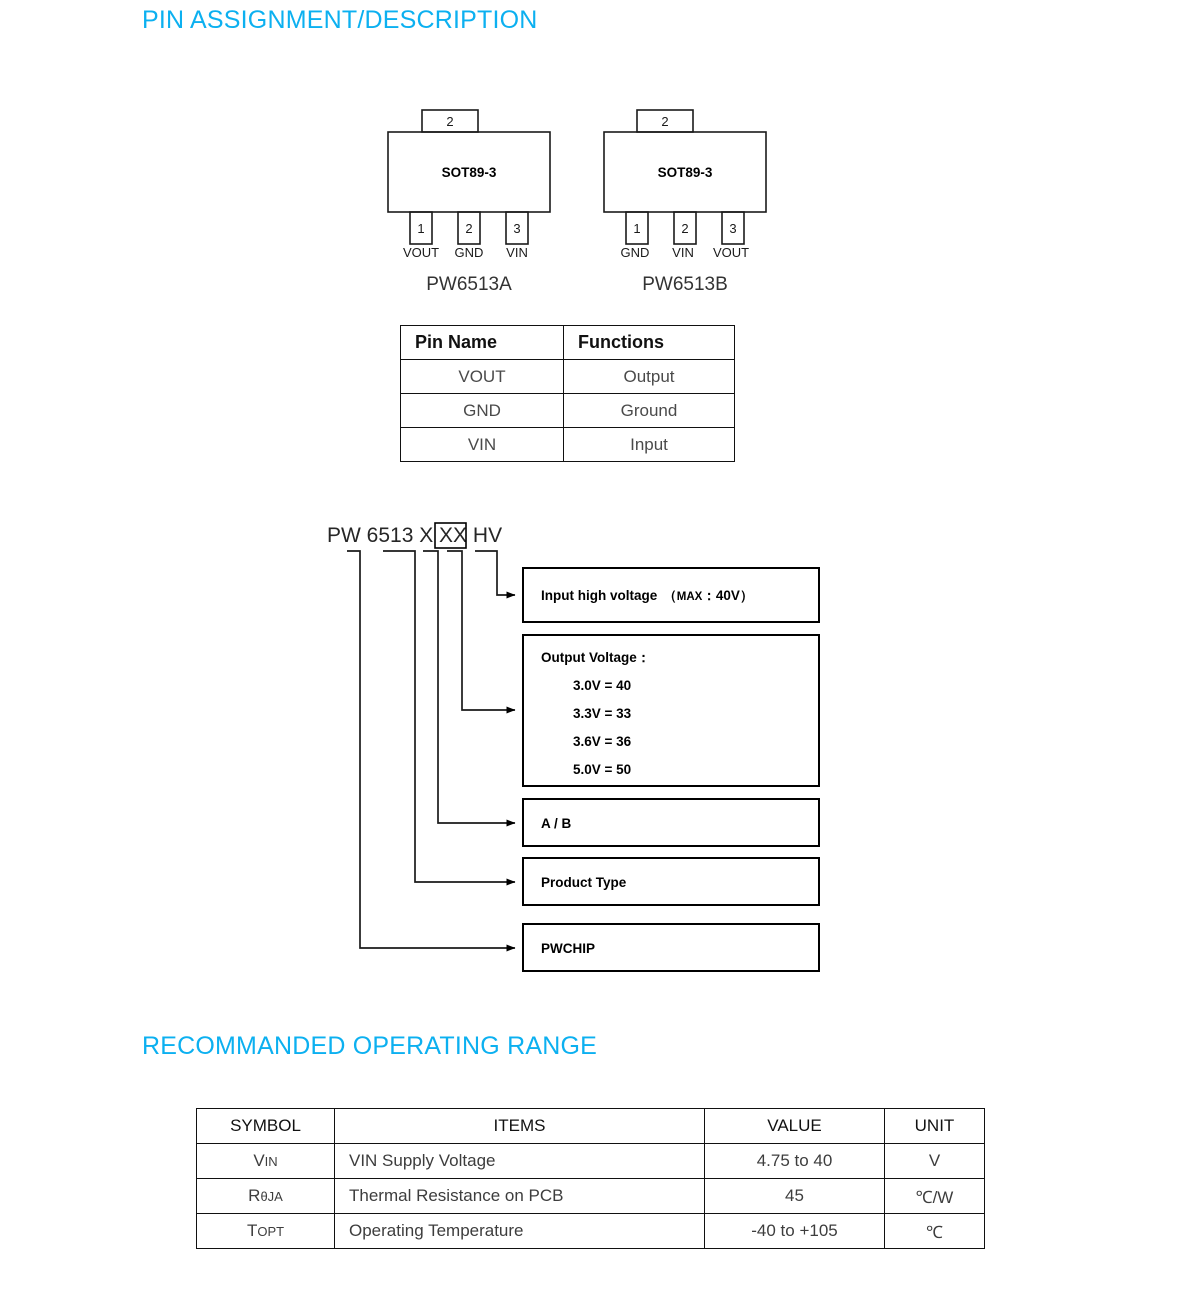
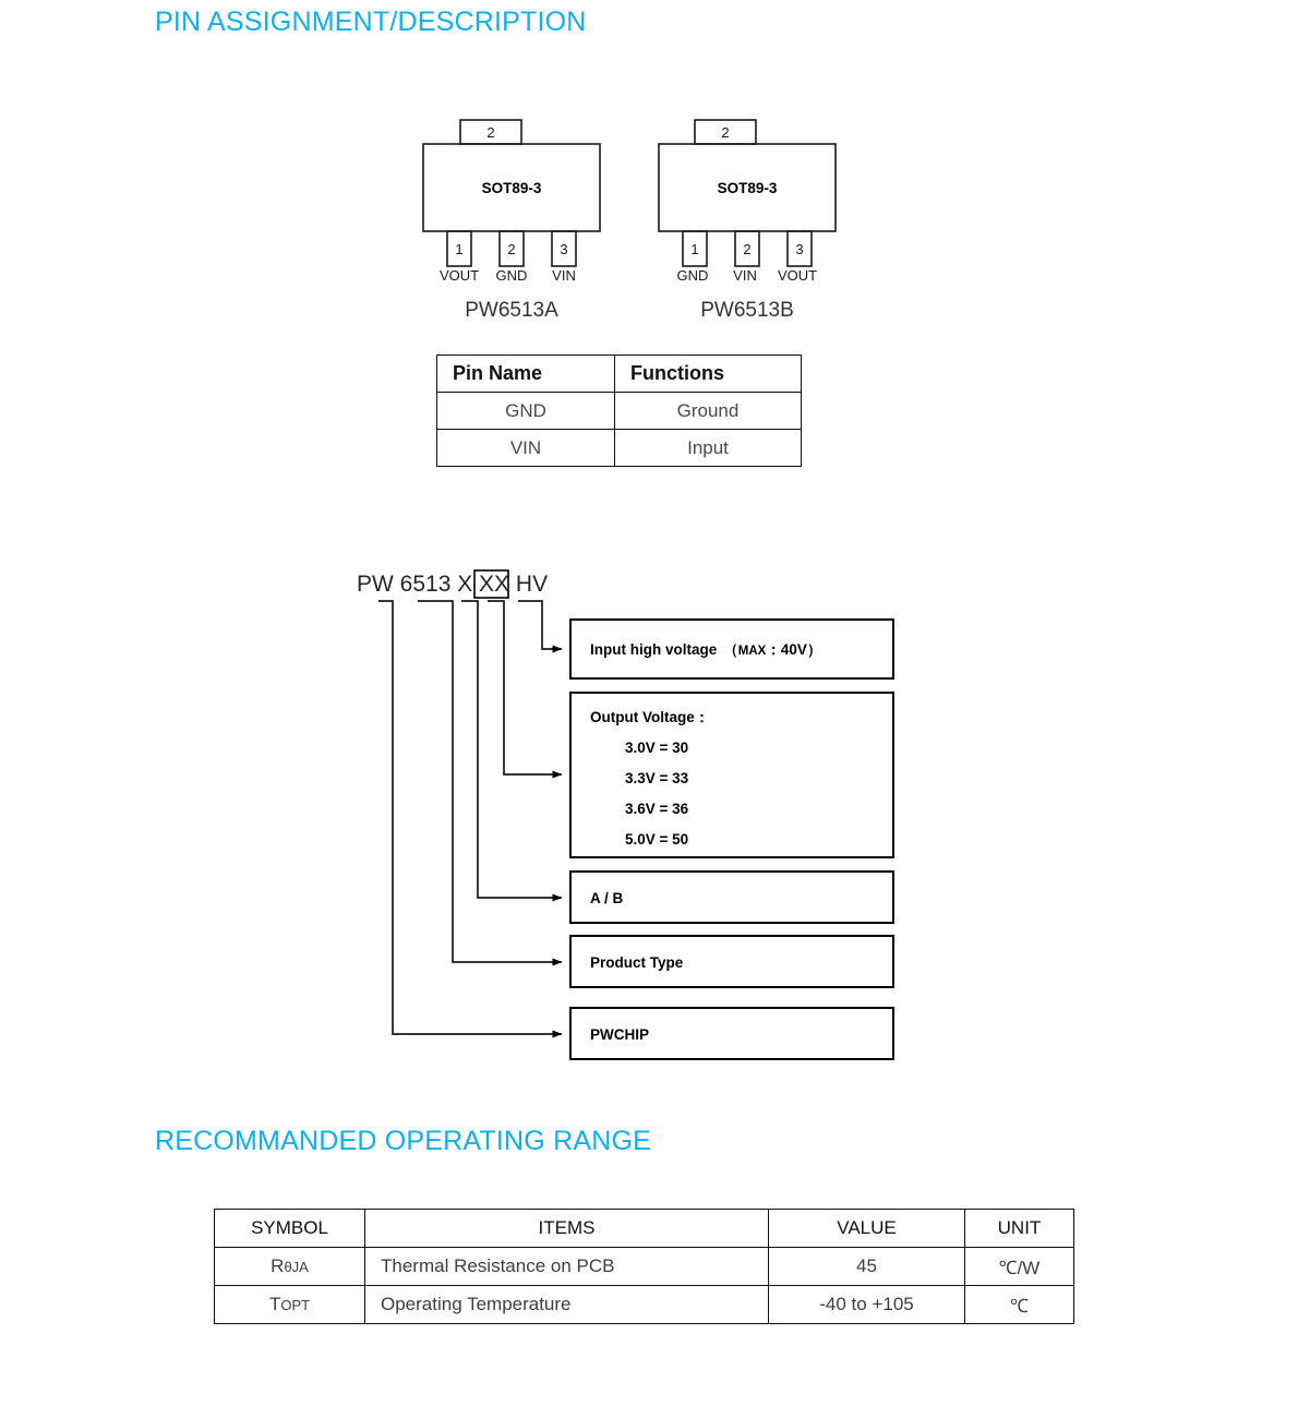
  PIN ASSIGNMENT/DESCRIPTION
  RECOMMANDED OPERATING RANGE
  2
  SOT89-3
  1
  2
  3
  VOUT
  GND
  VIN
  PW6513A
  2
  SOT89-3
  1
  2
  3
  GND
  VIN
  VOUT
  PW6513B
  Pin Name	Functions
- VOUT	Output
  GND	Ground
  VIN	Input
  PW 6513 X XX HV
  Input high voltage （MAX：40V）
  Output Voltage：
- 3.0V = 40
+ 3.0V = 30
  3.3V = 33
  3.6V = 36
  5.0V = 50
  A / B
  Product Type
  PWCHIP
  SYMBOL	ITEMS	VALUE	UNIT
- VIN	VIN Supply Voltage	4.75 to 40	V
  RθJA	Thermal Resistance on PCB	45	℃/W
  TOPT	Operating Temperature	-40 to +105	℃
